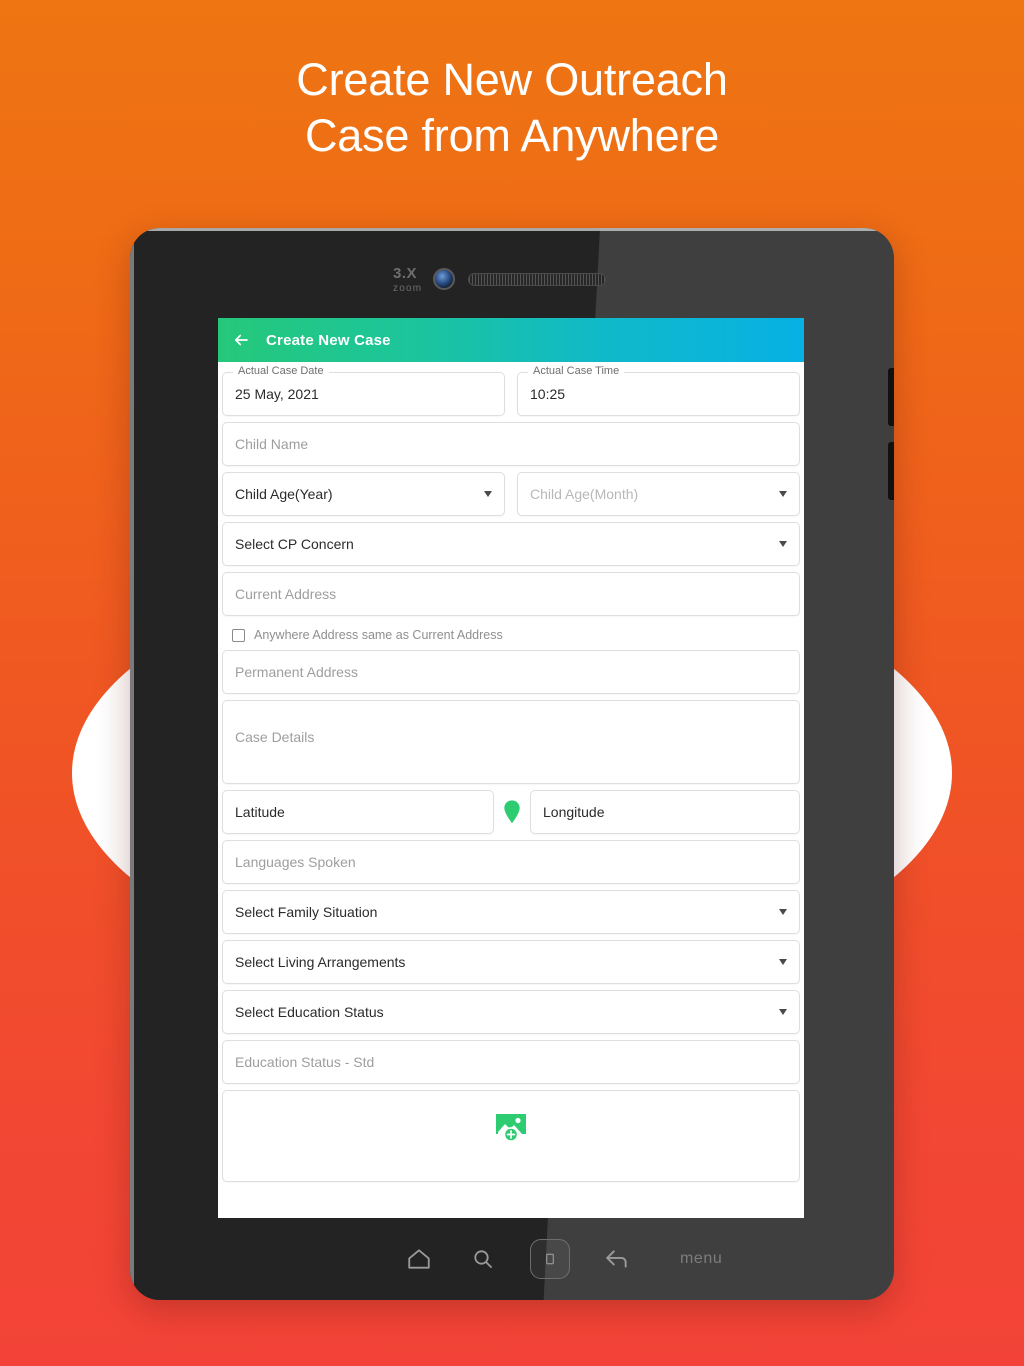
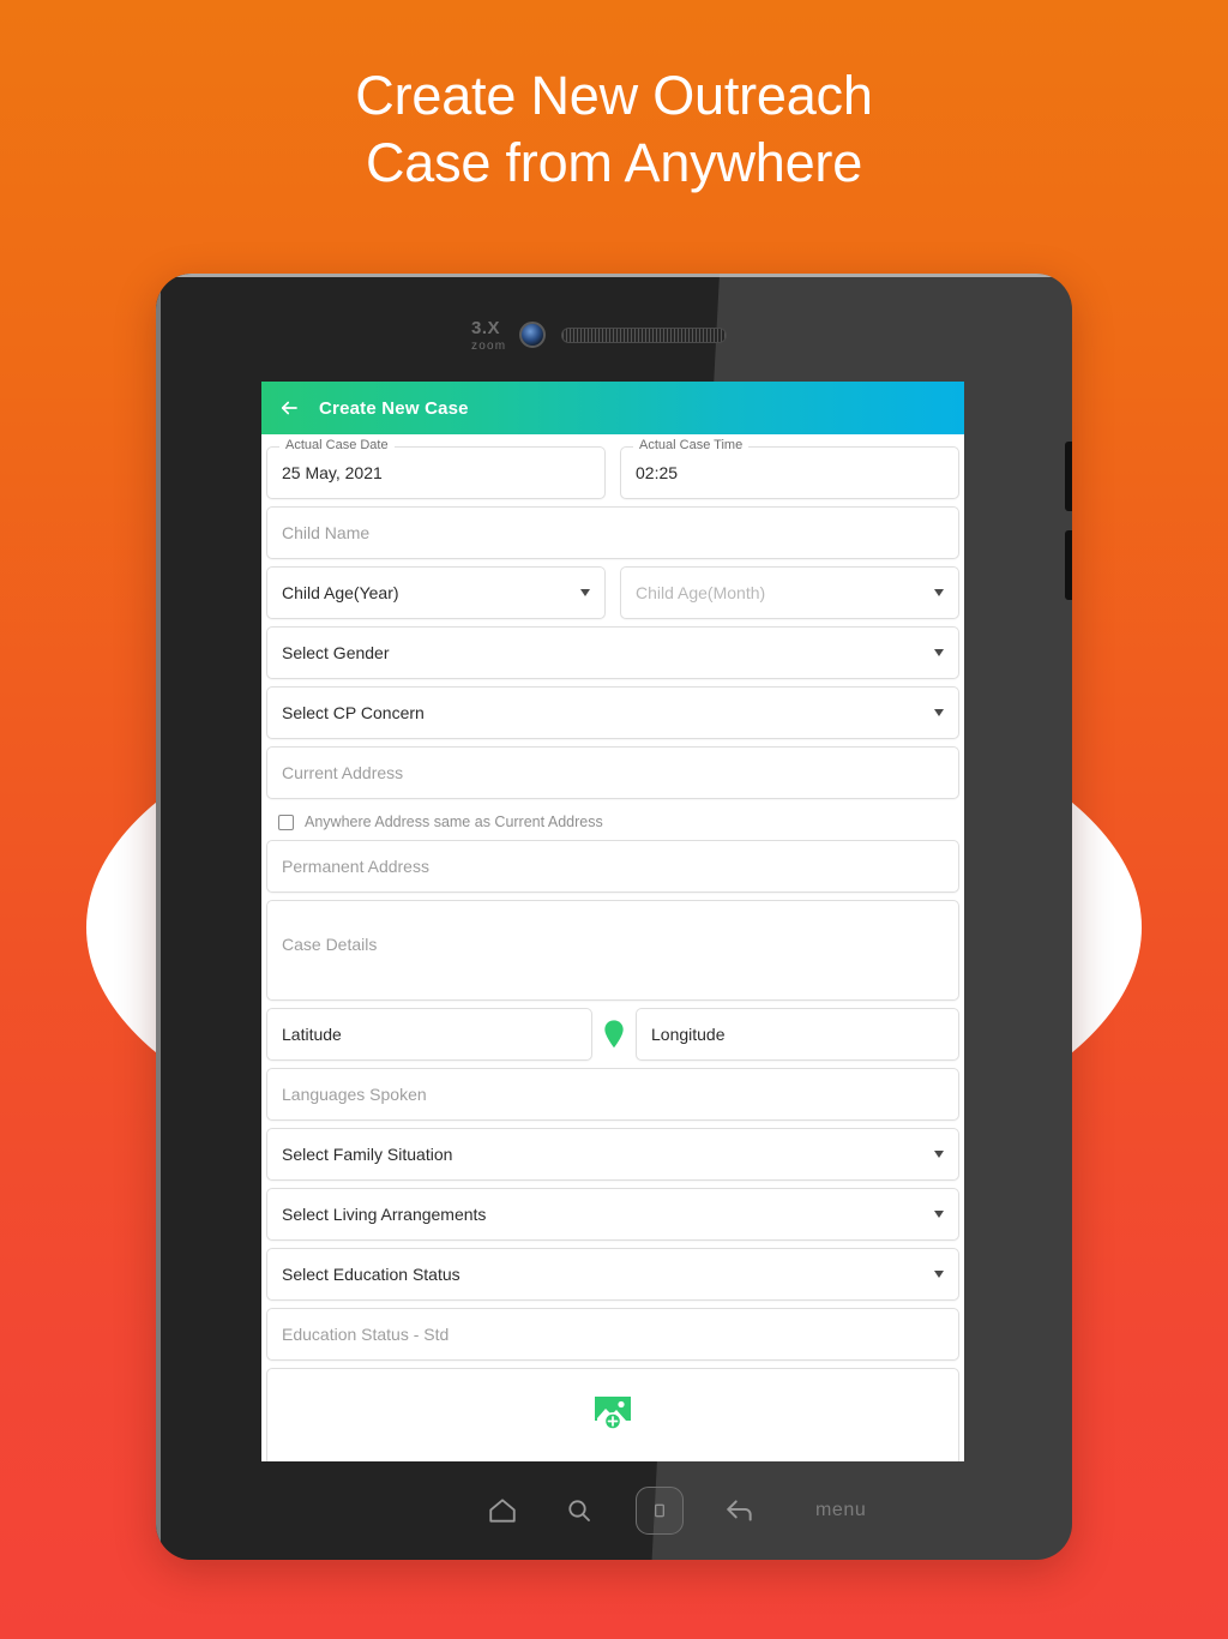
  Create New Outreach
  Case from Anywhere
  3.X
  zoom
  Create New Case
  Actual Case Date
  25 May, 2021
  Actual Case Time
- 10:25
+ 02:25
  Child Name
  Child Age(Year)
  Child Age(Month)
+ Select Gender
  Select CP Concern
  Current Address
  Anywhere Address same as Current Address
  Permanent Address
  Case Details
  Latitude
  Longitude
  Languages Spoken
  Select Family Situation
  Select Living Arrangements
  Select Education Status
  Education Status - Std
  menu
